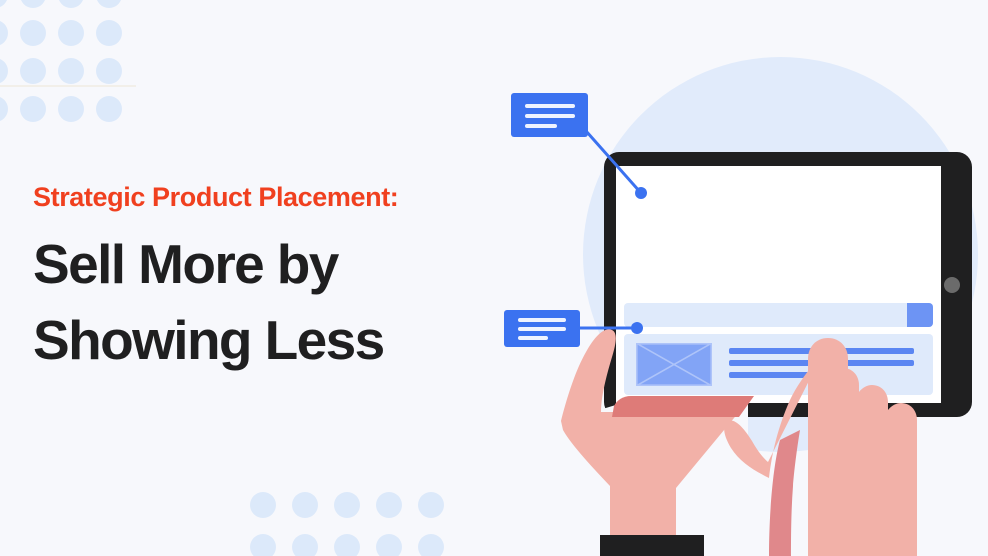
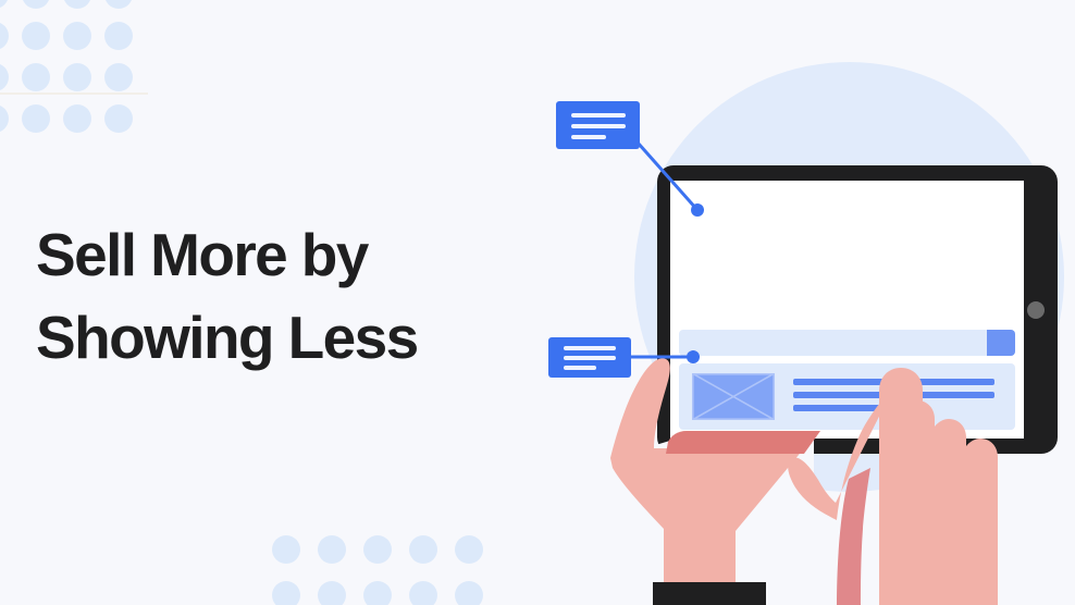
- Strategic Product Placement:
  Sell More by
  Showing Less
